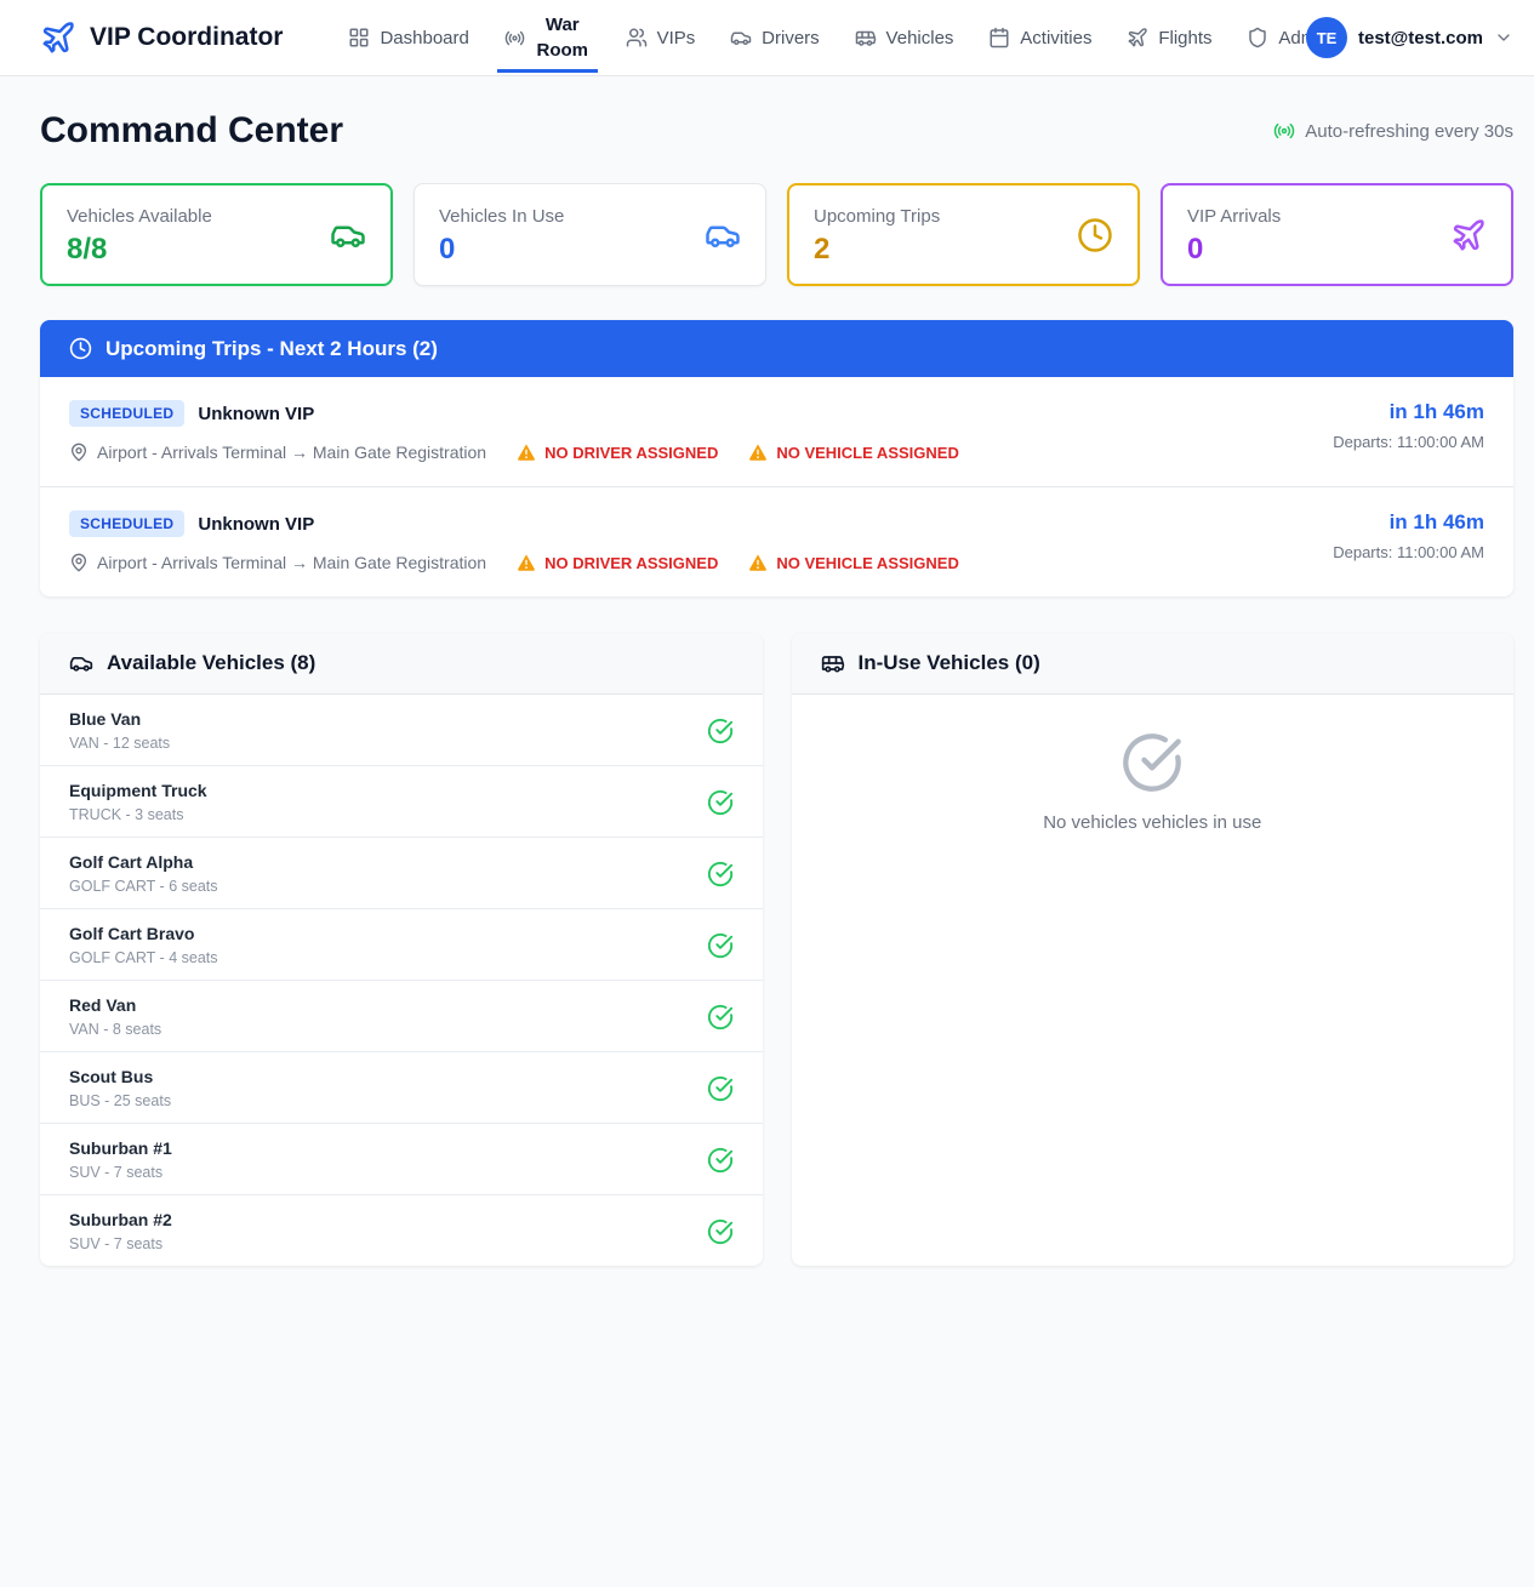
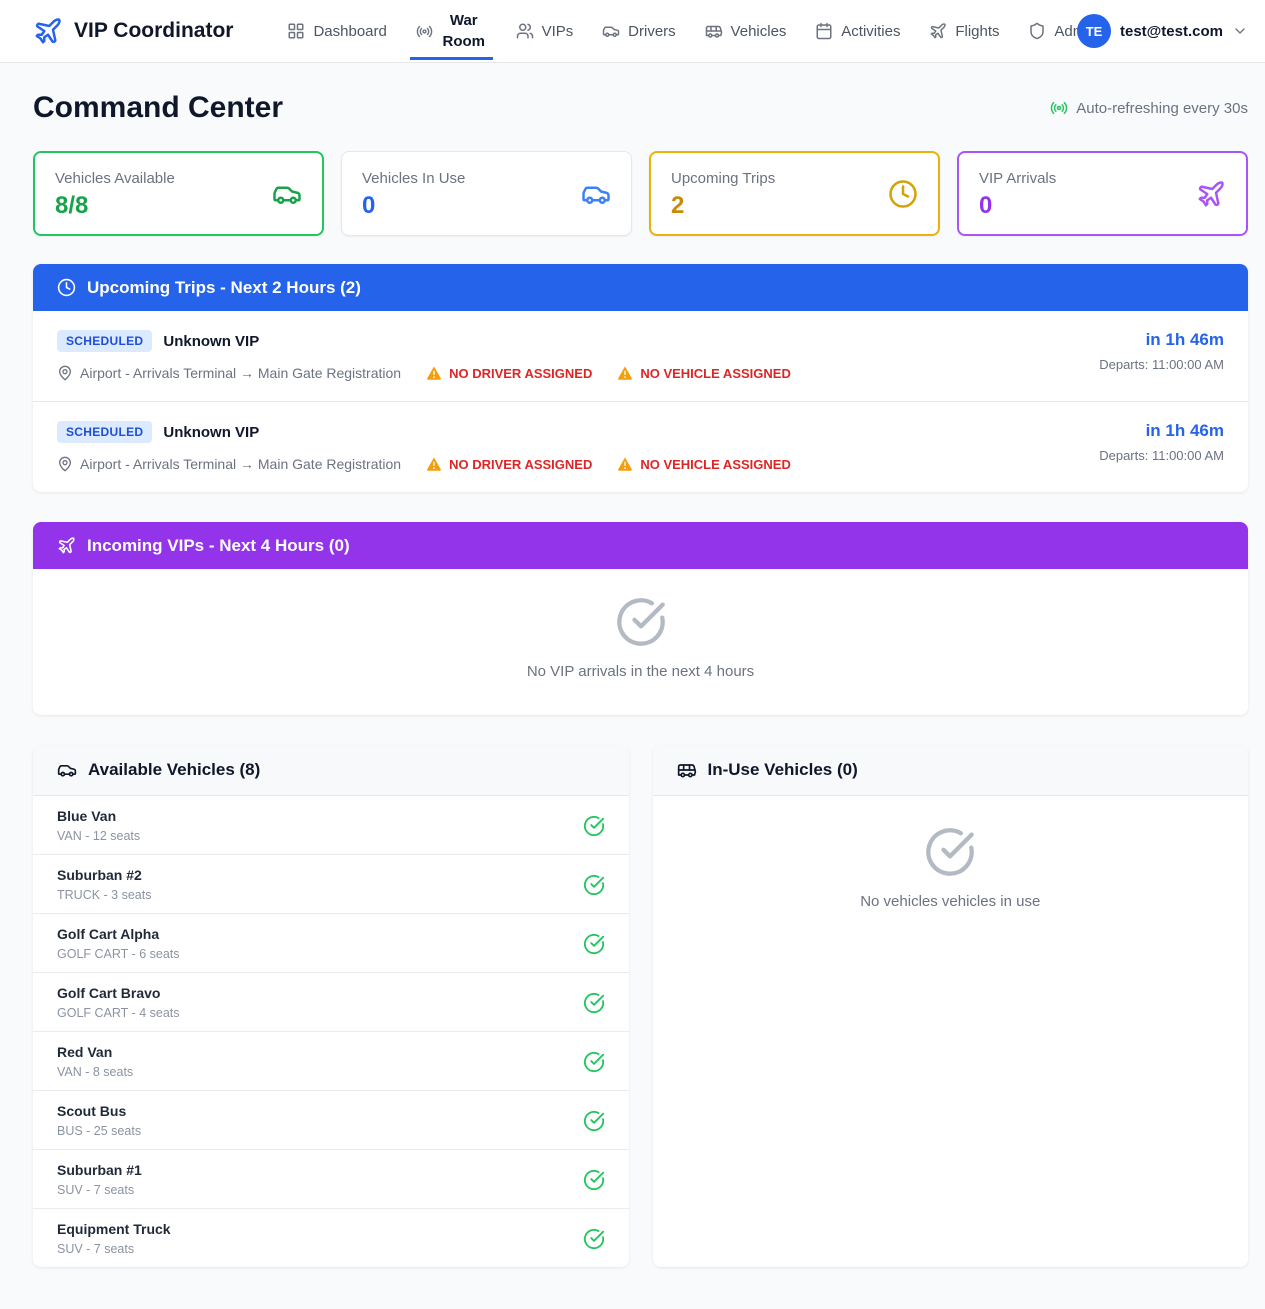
  VIP Coordinator
  Dashboard
  War Room
  VIPs
  Drivers
  Vehicles
  Activities
  Flights
  TE
  test@test.com
  Command Center
  Auto-refreshing every 30s
  Vehicles Available
  8/8
  Vehicles In Use
  0
  Upcoming Trips
  2
  VIP Arrivals
  0
  Upcoming Trips - Next 2 Hours (2)
  SCHEDULED
  Unknown VIP
  Airport - Arrivals Terminal → Main Gate Registration
  NO DRIVER ASSIGNED
  NO VEHICLE ASSIGNED
  in 1h 46m
  Departs: 11:00:00 AM
  SCHEDULED
  Unknown VIP
  Airport - Arrivals Terminal → Main Gate Registration
  NO DRIVER ASSIGNED
  NO VEHICLE ASSIGNED
  in 1h 46m
  Departs: 11:00:00 AM
+ Incoming VIPs - Next 4 Hours (0)
+ No VIP arrivals in the next 4 hours
  Available Vehicles (8)
  Blue Van
  VAN - 12 seats
- Equipment Truck
+ Suburban #2
  TRUCK - 3 seats
  Golf Cart Alpha
  GOLF CART - 6 seats
  Golf Cart Bravo
  GOLF CART - 4 seats
  Red Van
  VAN - 8 seats
  Scout Bus
  BUS - 25 seats
  Suburban #1
  SUV - 7 seats
- Suburban #2
+ Equipment Truck
  SUV - 7 seats
  In-Use Vehicles (0)
  No vehicles vehicles in use
